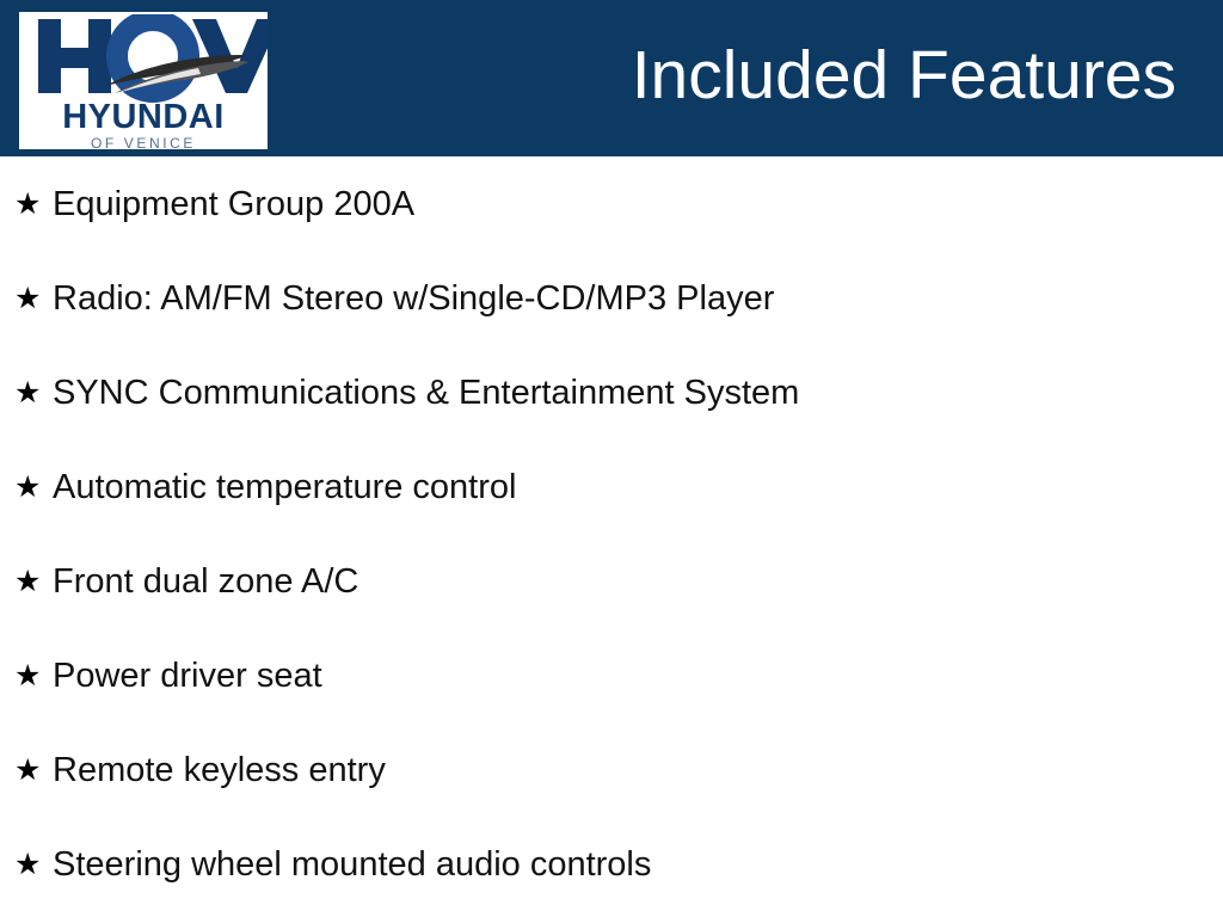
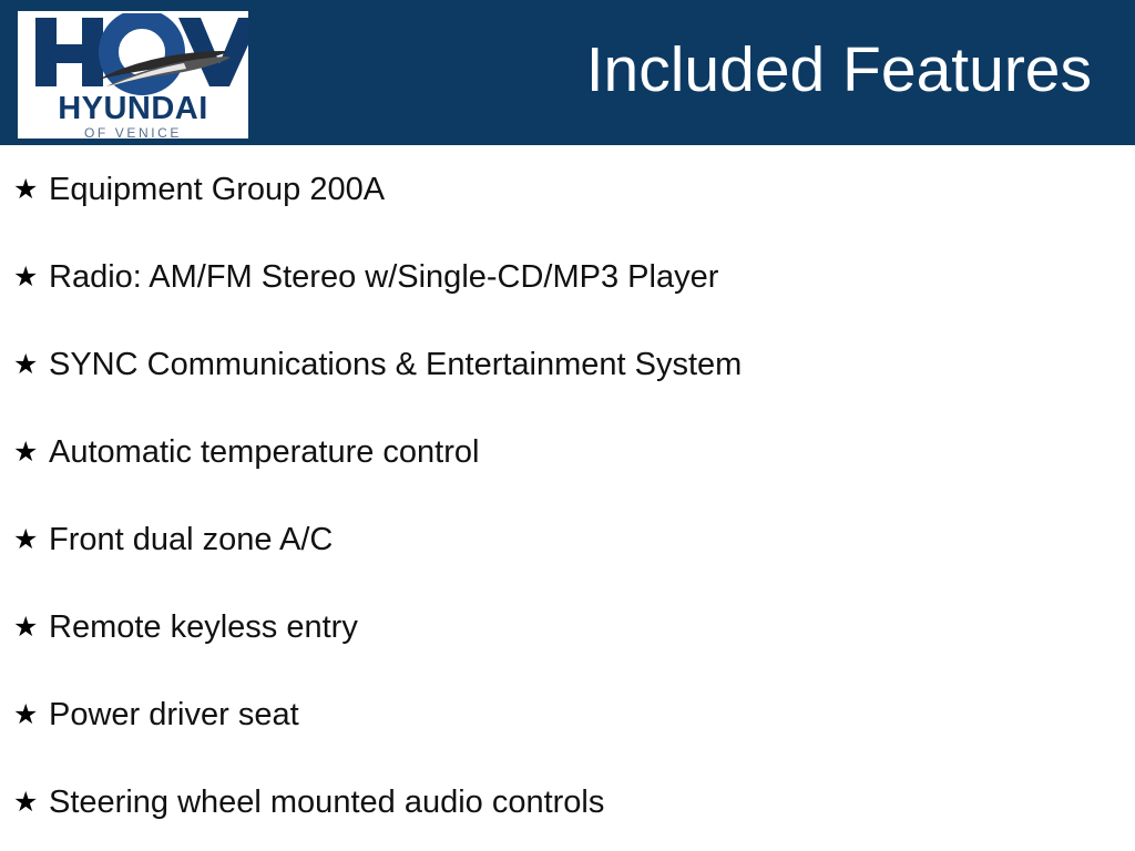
  Included Features
  HYUNDAI
  OF VENICE
  ★
  Equipment Group 200A
  ★
  Radio: AM/FM Stereo w/Single-CD/MP3 Player
  ★
  SYNC Communications & Entertainment System
  ★
  Automatic temperature control
  ★
  Front dual zone A/C
  ★
- Power driver seat
+ Remote keyless entry
  ★
- Remote keyless entry
+ Power driver seat
  ★
  Steering wheel mounted audio controls
